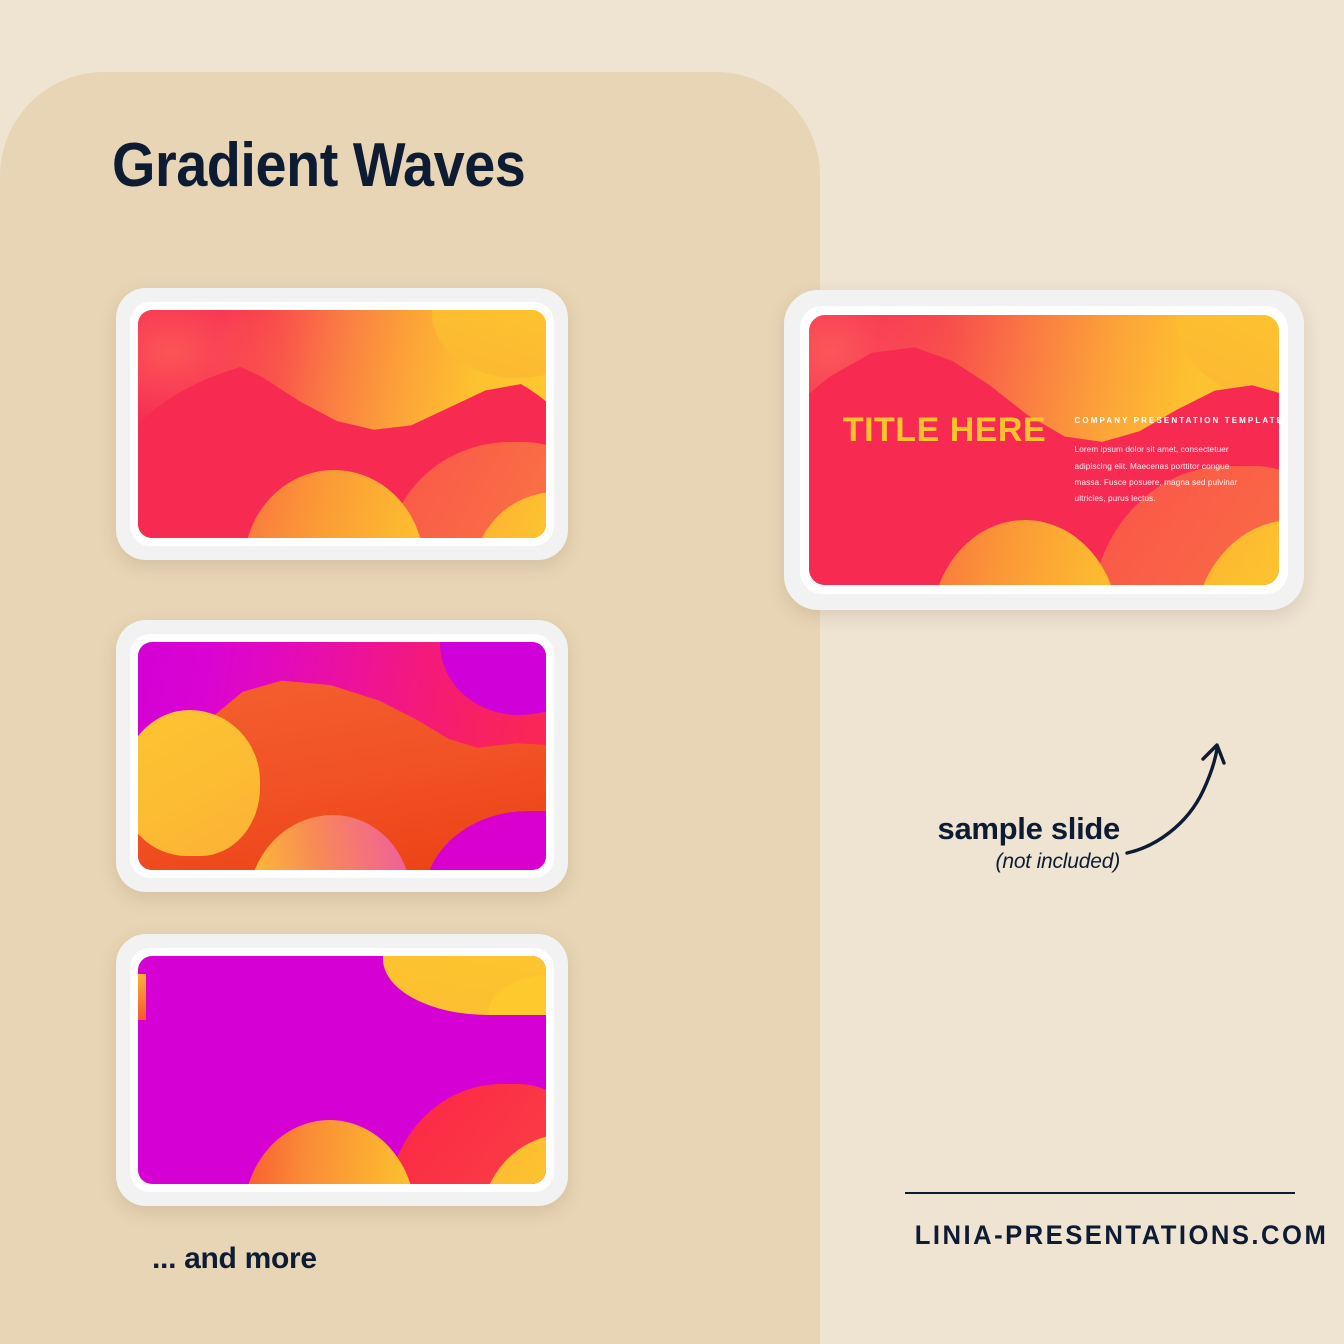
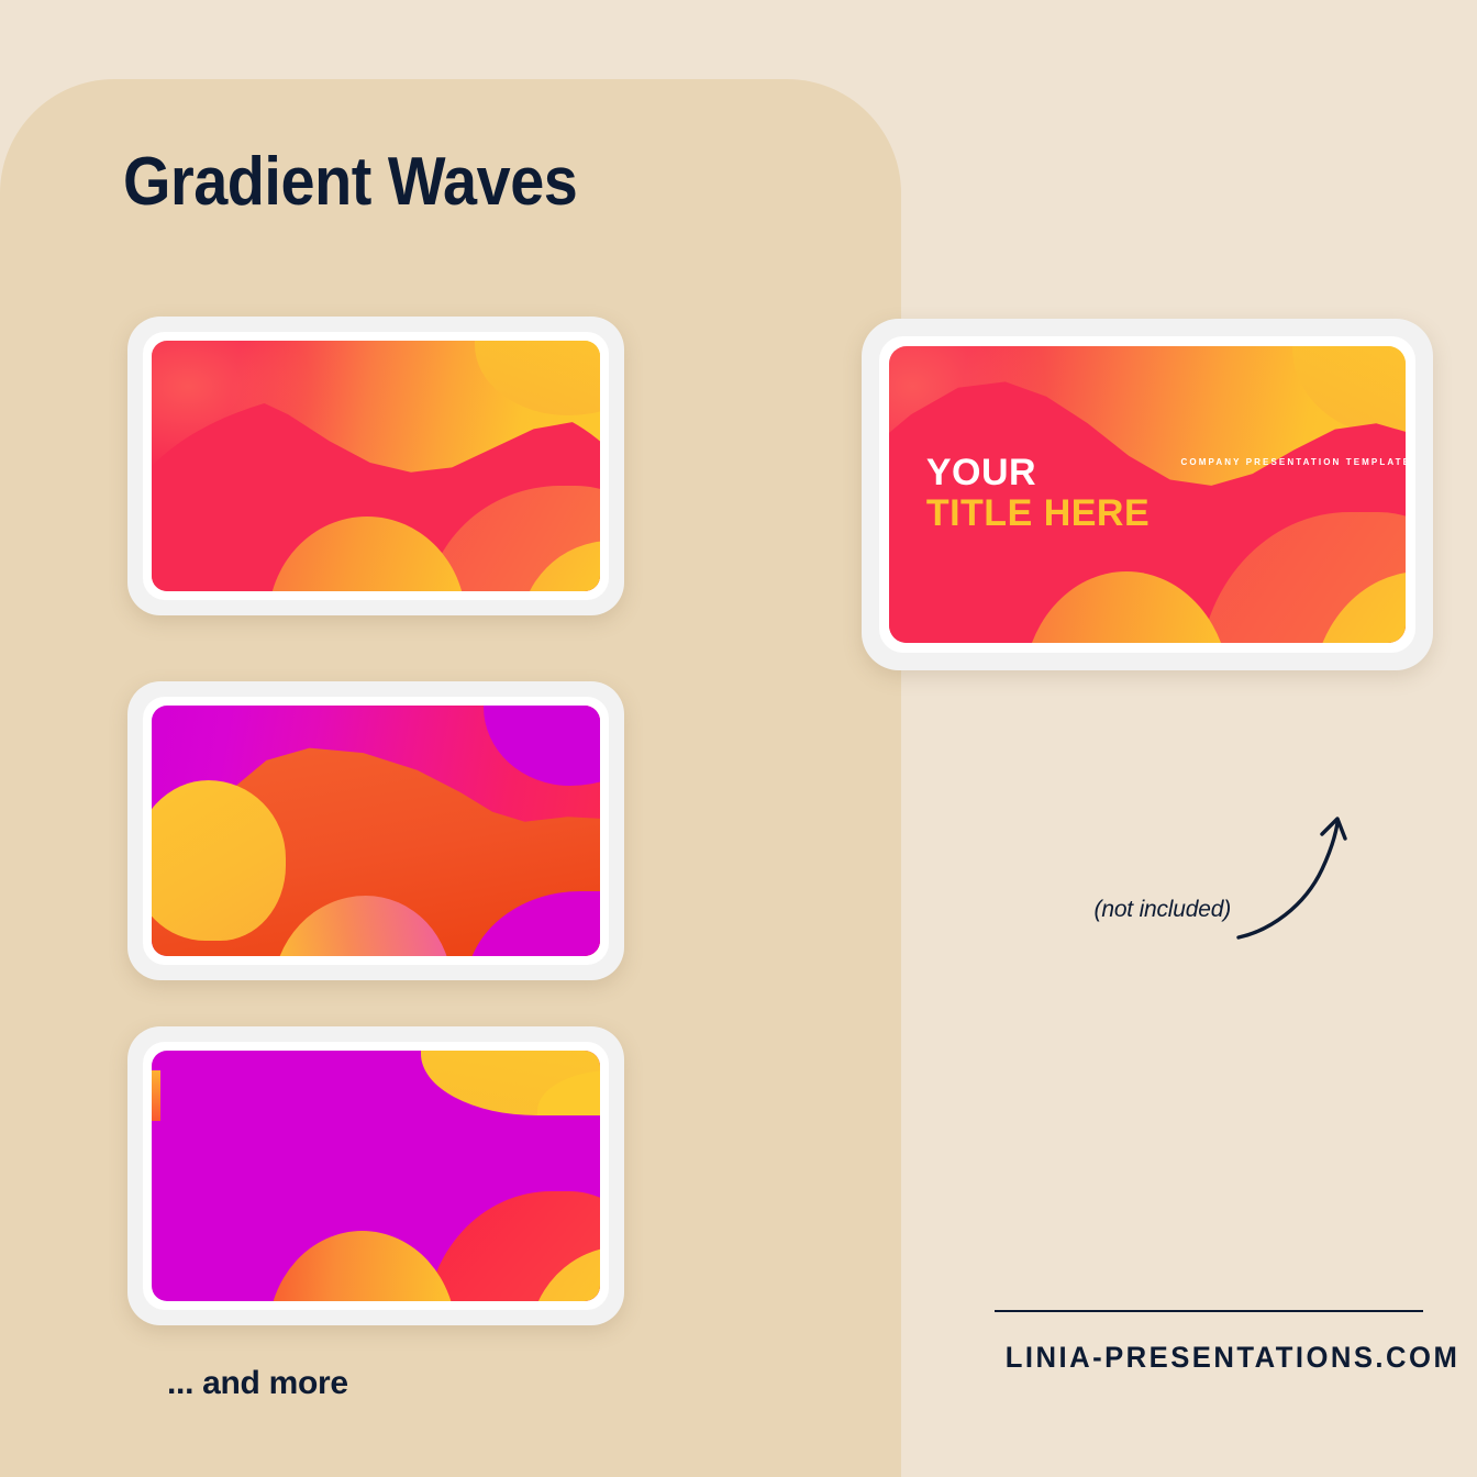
  Gradient Waves
  ... and more
+ YOUR
  TITLE HERE
  COMPANY PRESENTATION TEMPLAT
- Lorem ipsum dolor sit amet, consectetuer adipiscing elit. Maecenas porttitor congue massa. Fusce posuere, magna sed pulvinar ultricies, purus lectus.
- sample slide
  (not included)
  LINIA-PRESENTATIONS.COM
